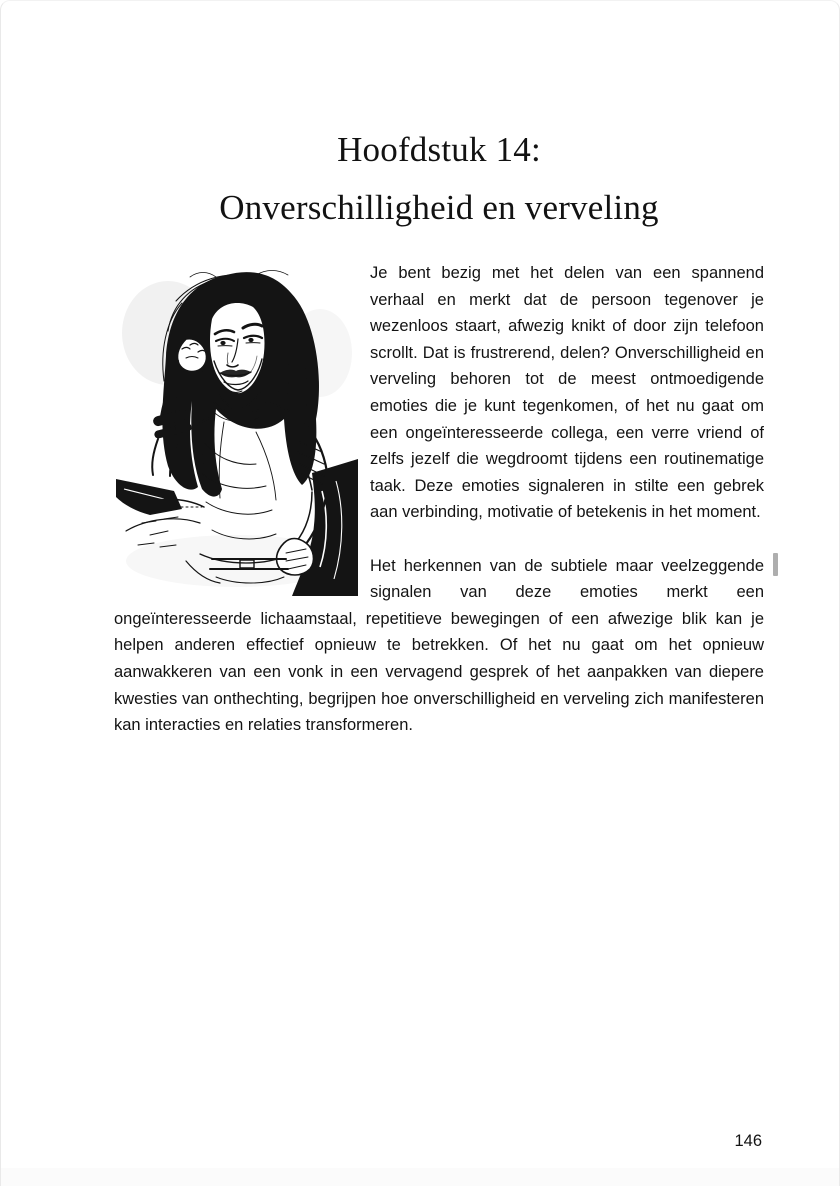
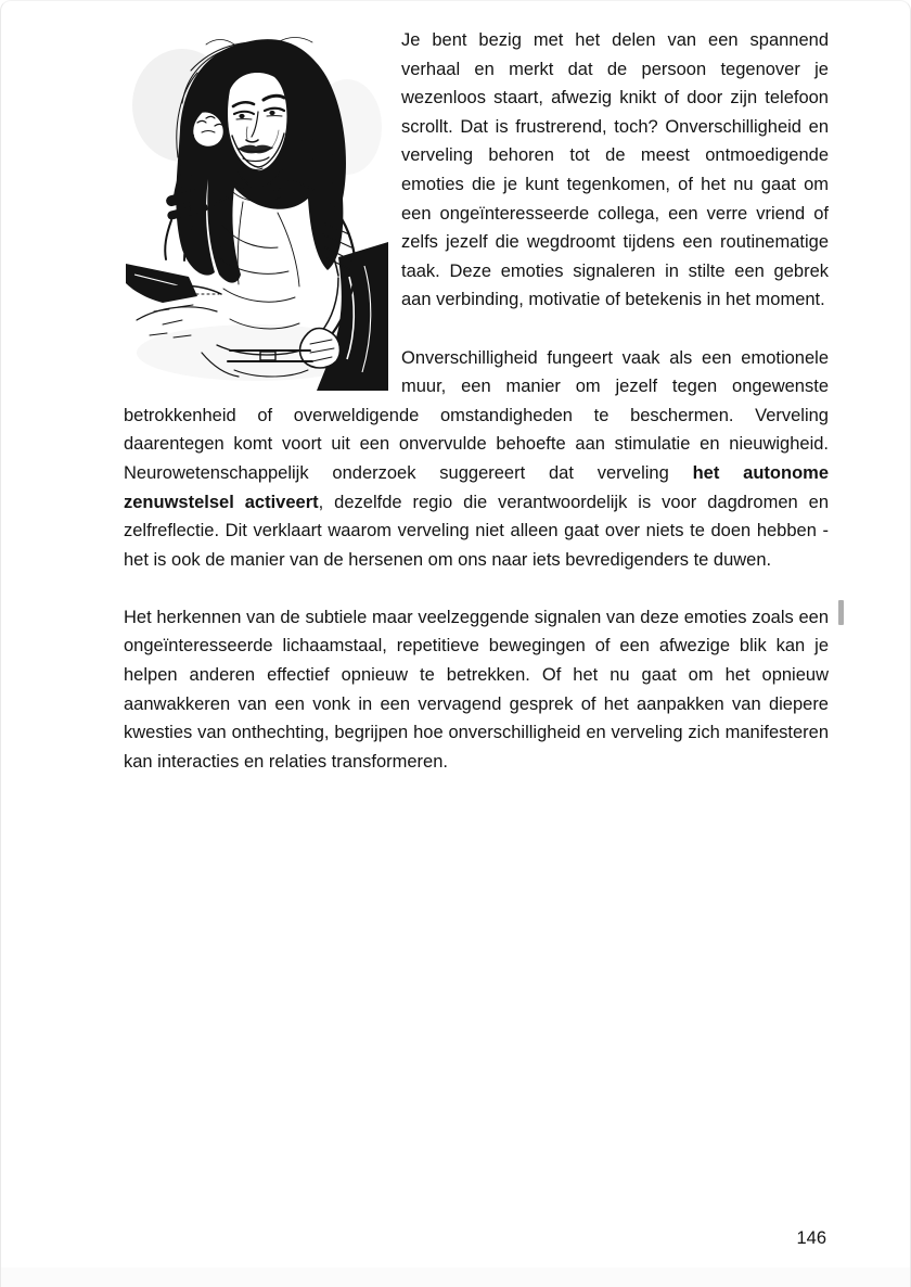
- Hoofdstuk 14:
- Onverschilligheid en verveling
- Je bent bezig met het delen van een spannend verhaal en merkt dat de persoon tegenover je wezenloos staart, afwezig knikt of door zijn telefoon scrollt. Dat is frustrerend, delen? Onverschilligheid en verveling behoren tot de meest ontmoedigende emoties die je kunt tegenkomen, of het nu gaat om een ongeïnteresseerde collega, een verre vriend of zelfs jezelf die wegdroomt tijdens een routinematige taak. Deze emoties signaleren in stilte een gebrek aan verbinding, motivatie of betekenis in het moment.
+ Je bent bezig met het delen van een spannend verhaal en merkt dat de persoon tegenover je wezenloos staart, afwezig knikt of door zijn telefoon scrollt. Dat is frustrerend, toch? Onverschilligheid en verveling behoren tot de meest ontmoedigende emoties die je kunt tegenkomen, of het nu gaat om een ongeïnteresseerde collega, een verre vriend of zelfs jezelf die wegdroomt tijdens een routinematige taak. Deze emoties signaleren in stilte een gebrek aan verbinding, motivatie of betekenis in het moment.
+ Onverschilligheid fungeert vaak als een emotionele muur, een manier om jezelf tegen ongewenste betrokkenheid of overweldigende omstandigheden te beschermen. Verveling daarentegen komt voort uit een onvervulde behoefte aan stimulatie en nieuwigheid. Neurowetenschappelijk onderzoek suggereert dat verveling het autonome zenuwstelsel activeert, dezelfde regio die verantwoordelijk is voor dagdromen en zelfreflectie. Dit verklaart waarom verveling niet alleen gaat over niets te doen hebben - het is ook de manier van de hersenen om ons naar iets bevredigenders te duwen.
- Het herkennen van de subtiele maar veelzeggende signalen van deze emoties merkt een ongeïnteresseerde lichaamstaal, repetitieve bewegingen of een afwezige blik kan je helpen anderen effectief opnieuw te betrekken. Of het nu gaat om het opnieuw aanwakkeren van een vonk in een vervagend gesprek of het aanpakken van diepere kwesties van onthechting, begrijpen hoe onverschilligheid en verveling zich manifesteren kan interacties en relaties transformeren.
+ Het herkennen van de subtiele maar veelzeggende signalen van deze emoties zoals een ongeïnteresseerde lichaamstaal, repetitieve bewegingen of een afwezige blik kan je helpen anderen effectief opnieuw te betrekken. Of het nu gaat om het opnieuw aanwakkeren van een vonk in een vervagend gesprek of het aanpakken van diepere kwesties van onthechting, begrijpen hoe onverschilligheid en verveling zich manifesteren kan interacties en relaties transformeren.
  146
